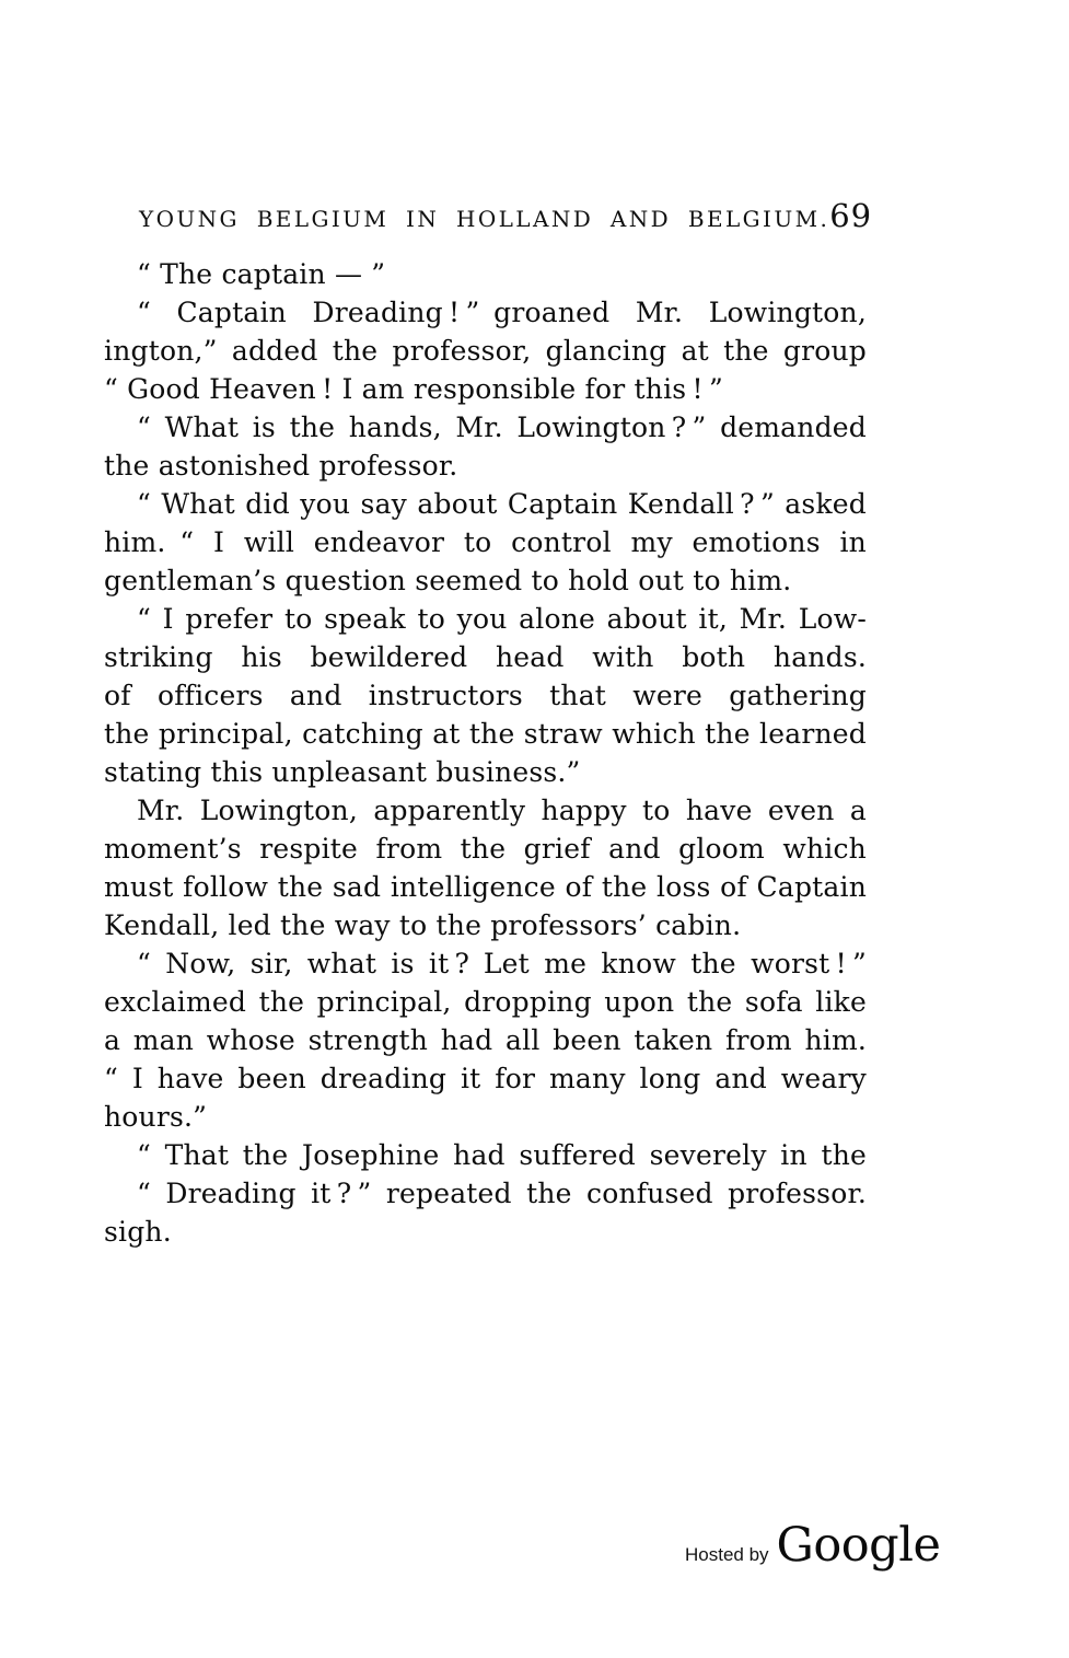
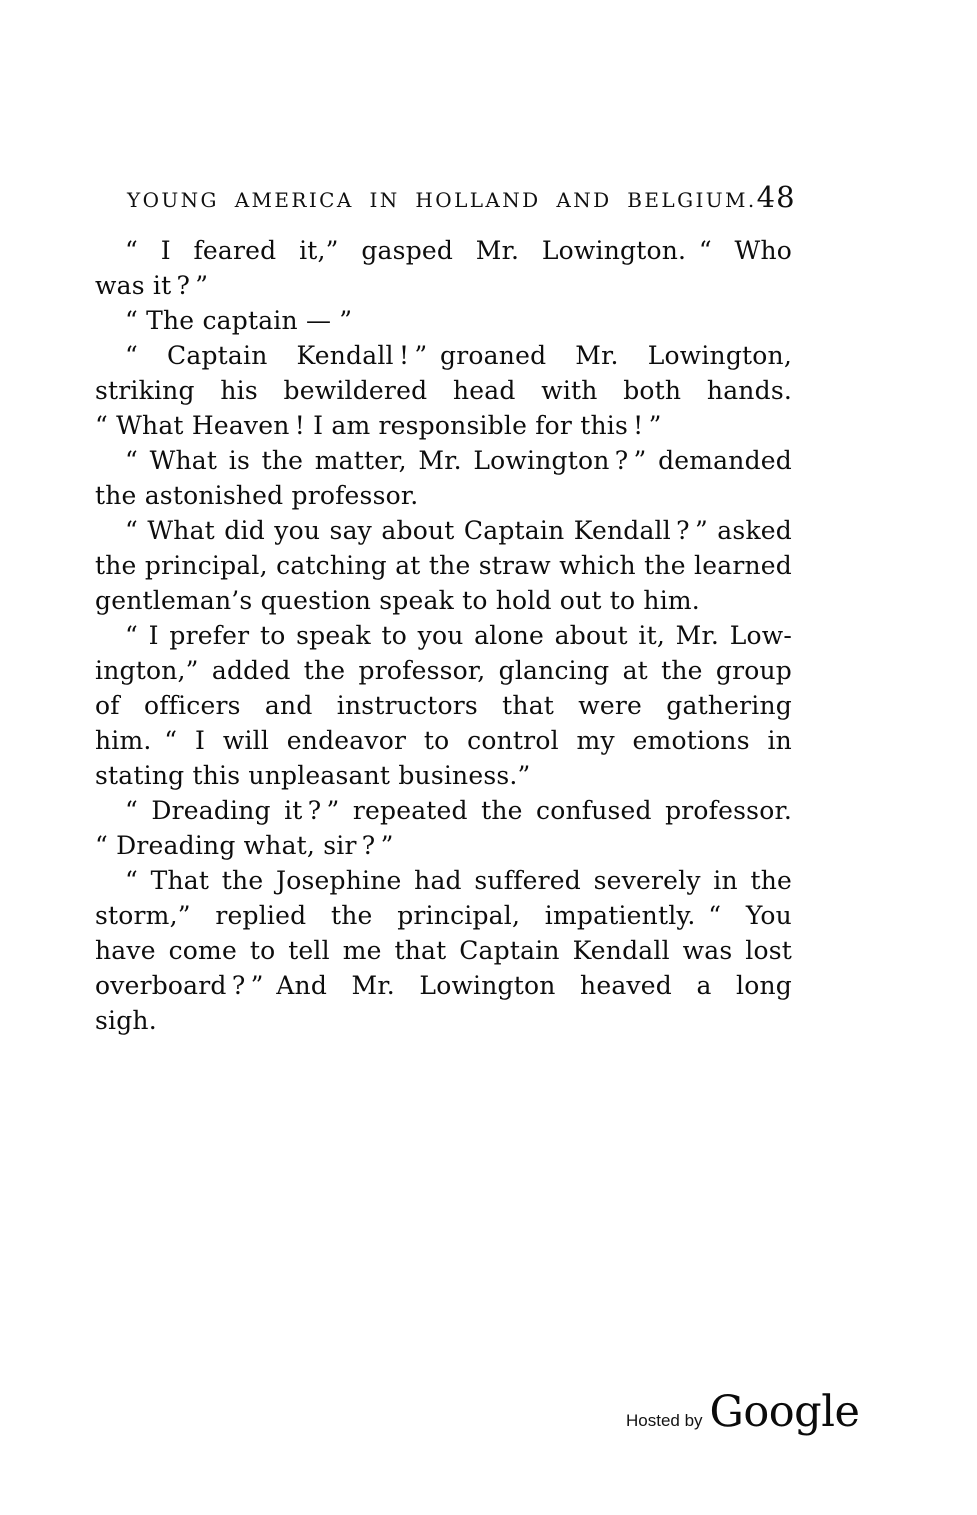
- YOUNG BELGIUM IN HOLLAND AND BELGIUM.
+ YOUNG AMERICA IN HOLLAND AND BELGIUM.
- 69
+ 48
+ “ I feared it,” gasped Mr. Lowington. “ Who
+ was it ? ”
  “ The captain — ”
- “ Captain Dreading ! ” groaned Mr. Lowington,
+ “ Captain Kendall ! ” groaned Mr. Lowington,
- ington,” added the professor, glancing at the group
+ striking his bewildered head with both hands.
- “ Good Heaven ! I am responsible for this ! ”
+ “ What Heaven ! I am responsible for this ! ”
- “ What is the hands, Mr. Lowington ? ” demanded
+ “ What is the matter, Mr. Lowington ? ” demanded
  the astonished professor.
  “ What did you say about Captain Kendall ? ” asked
- him. “ I will endeavor to control my emotions in
+ the principal, catching at the straw which the learned
- gentleman’s question seemed to hold out to him.
+ gentleman’s question speak to hold out to him.
  “ I prefer to speak to you alone about it, Mr. Low-
- striking his bewildered head with both hands.
+ ington,” added the professor, glancing at the group
  of officers and instructors that were gathering
- the principal, catching at the straw which the learned
+ him. “ I will endeavor to control my emotions in
  stating this unpleasant business.”
- Mr. Lowington, apparently happy to have even a
- moment’s respite from the grief and gloom which
- must follow the sad intelligence of the loss of Captain
- Kendall, led the way to the professors’ cabin.
- “ Now, sir, what is it ? Let me know the worst ! ”
- exclaimed the principal, dropping upon the sofa like
- a man whose strength had all been taken from him.
- “ I have been dreading it for many long and weary
- hours.”
- “ That the Josephine had suffered severely in the
+ “ Dreading it ? ” repeated the confused professor.
+ “ Dreading what, sir ? ”
- “ Dreading it ? ” repeated the confused professor.
+ “ That the Josephine had suffered severely in the
+ storm,” replied the principal, impatiently. “ You
+ have come to tell me that Captain Kendall was lost
+ overboard ? ” And Mr. Lowington heaved a long
  sigh.
  Hosted by
  Google
